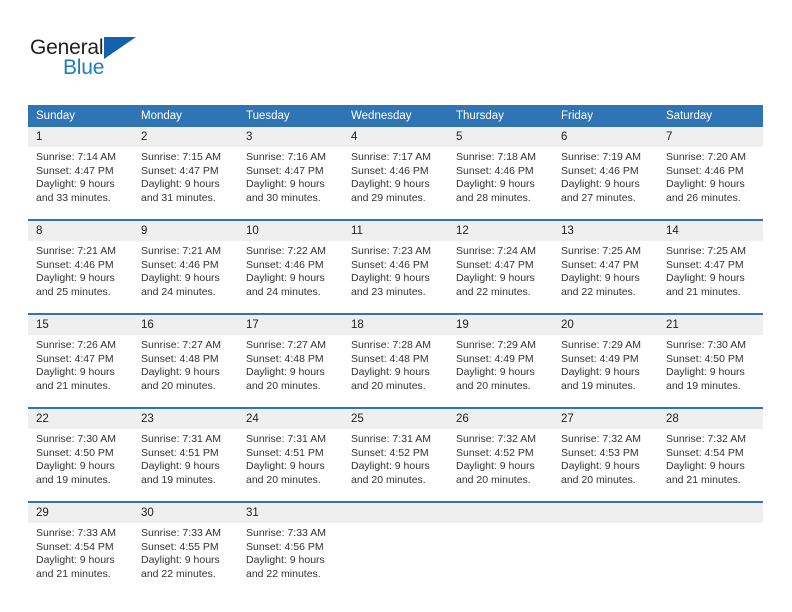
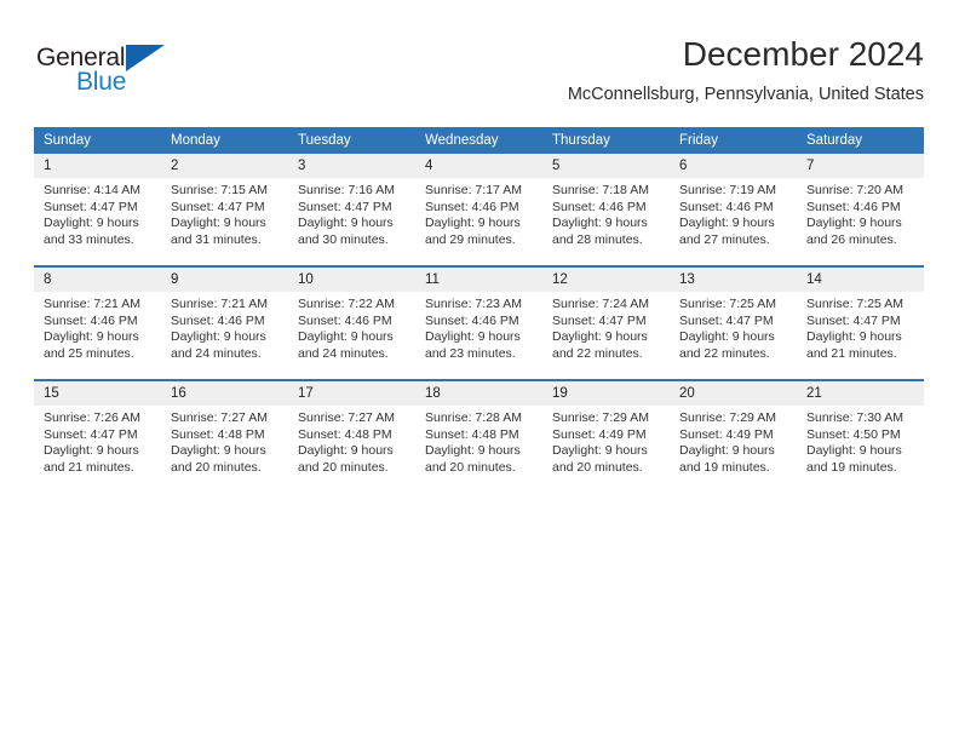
  General
  Blue
+ December 2024
+ McConnellsburg, Pennsylvania, United States
  Sunday	Monday	Tuesday	Wednesday	Thursday	Friday	Saturday
- 1 Sunrise: 7:14 AM Sunset: 4:47 PM Daylight: 9 hours and 33 minutes.	2 Sunrise: 7:15 AM Sunset: 4:47 PM Daylight: 9 hours and 31 minutes.	3 Sunrise: 7:16 AM Sunset: 4:47 PM Daylight: 9 hours and 30 minutes.	4 Sunrise: 7:17 AM Sunset: 4:46 PM Daylight: 9 hours and 29 minutes.	5 Sunrise: 7:18 AM Sunset: 4:46 PM Daylight: 9 hours and 28 minutes.	6 Sunrise: 7:19 AM Sunset: 4:46 PM Daylight: 9 hours and 27 minutes.	7 Sunrise: 7:20 AM Sunset: 4:46 PM Daylight: 9 hours and 26 minutes.
+ 1 Sunrise: 4:14 AM Sunset: 4:47 PM Daylight: 9 hours and 33 minutes.	2 Sunrise: 7:15 AM Sunset: 4:47 PM Daylight: 9 hours and 31 minutes.	3 Sunrise: 7:16 AM Sunset: 4:47 PM Daylight: 9 hours and 30 minutes.	4 Sunrise: 7:17 AM Sunset: 4:46 PM Daylight: 9 hours and 29 minutes.	5 Sunrise: 7:18 AM Sunset: 4:46 PM Daylight: 9 hours and 28 minutes.	6 Sunrise: 7:19 AM Sunset: 4:46 PM Daylight: 9 hours and 27 minutes.	7 Sunrise: 7:20 AM Sunset: 4:46 PM Daylight: 9 hours and 26 minutes.
  8 Sunrise: 7:21 AM Sunset: 4:46 PM Daylight: 9 hours and 25 minutes.	9 Sunrise: 7:21 AM Sunset: 4:46 PM Daylight: 9 hours and 24 minutes.	10 Sunrise: 7:22 AM Sunset: 4:46 PM Daylight: 9 hours and 24 minutes.	11 Sunrise: 7:23 AM Sunset: 4:46 PM Daylight: 9 hours and 23 minutes.	12 Sunrise: 7:24 AM Sunset: 4:47 PM Daylight: 9 hours and 22 minutes.	13 Sunrise: 7:25 AM Sunset: 4:47 PM Daylight: 9 hours and 22 minutes.	14 Sunrise: 7:25 AM Sunset: 4:47 PM Daylight: 9 hours and 21 minutes.
  15 Sunrise: 7:26 AM Sunset: 4:47 PM Daylight: 9 hours and 21 minutes.	16 Sunrise: 7:27 AM Sunset: 4:48 PM Daylight: 9 hours and 20 minutes.	17 Sunrise: 7:27 AM Sunset: 4:48 PM Daylight: 9 hours and 20 minutes.	18 Sunrise: 7:28 AM Sunset: 4:48 PM Daylight: 9 hours and 20 minutes.	19 Sunrise: 7:29 AM Sunset: 4:49 PM Daylight: 9 hours and 20 minutes.	20 Sunrise: 7:29 AM Sunset: 4:49 PM Daylight: 9 hours and 19 minutes.	21 Sunrise: 7:30 AM Sunset: 4:50 PM Daylight: 9 hours and 19 minutes.
- 22 Sunrise: 7:30 AM Sunset: 4:50 PM Daylight: 9 hours and 19 minutes.	23 Sunrise: 7:31 AM Sunset: 4:51 PM Daylight: 9 hours and 19 minutes.	24 Sunrise: 7:31 AM Sunset: 4:51 PM Daylight: 9 hours and 20 minutes.	25 Sunrise: 7:31 AM Sunset: 4:52 PM Daylight: 9 hours and 20 minutes.	26 Sunrise: 7:32 AM Sunset: 4:52 PM Daylight: 9 hours and 20 minutes.	27 Sunrise: 7:32 AM Sunset: 4:53 PM Daylight: 9 hours and 20 minutes.	28 Sunrise: 7:32 AM Sunset: 4:54 PM Daylight: 9 hours and 21 minutes.
- 29 Sunrise: 7:33 AM Sunset: 4:54 PM Daylight: 9 hours and 21 minutes.	30 Sunrise: 7:33 AM Sunset: 4:55 PM Daylight: 9 hours and 22 minutes.	31 Sunrise: 7:33 AM Sunset: 4:56 PM Daylight: 9 hours and 22 minutes.
